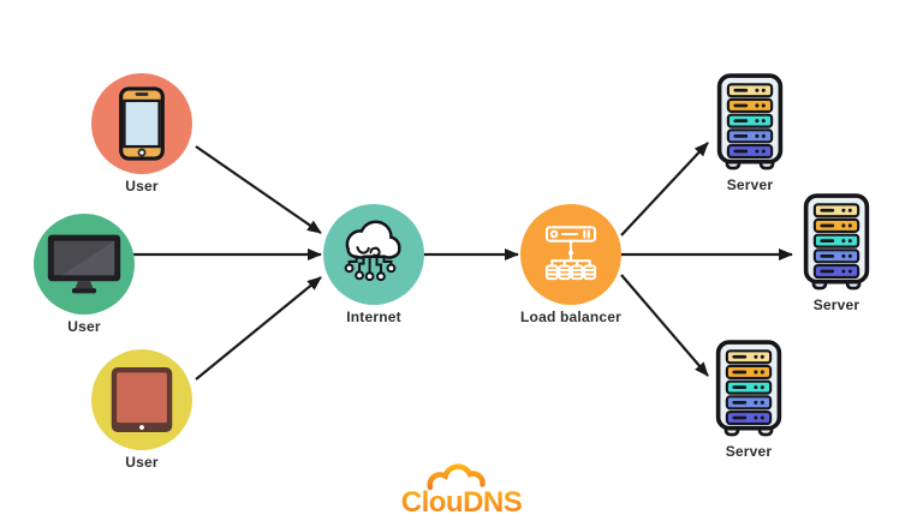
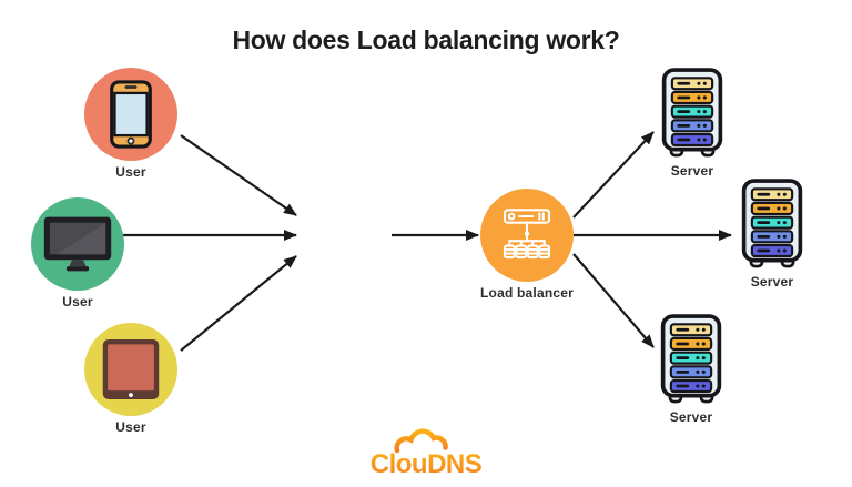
+ How does Load balancing work?
  User
  User
  User
- Internet
  Load balancer
  Server
  Server
  Server
  ClouDNS
